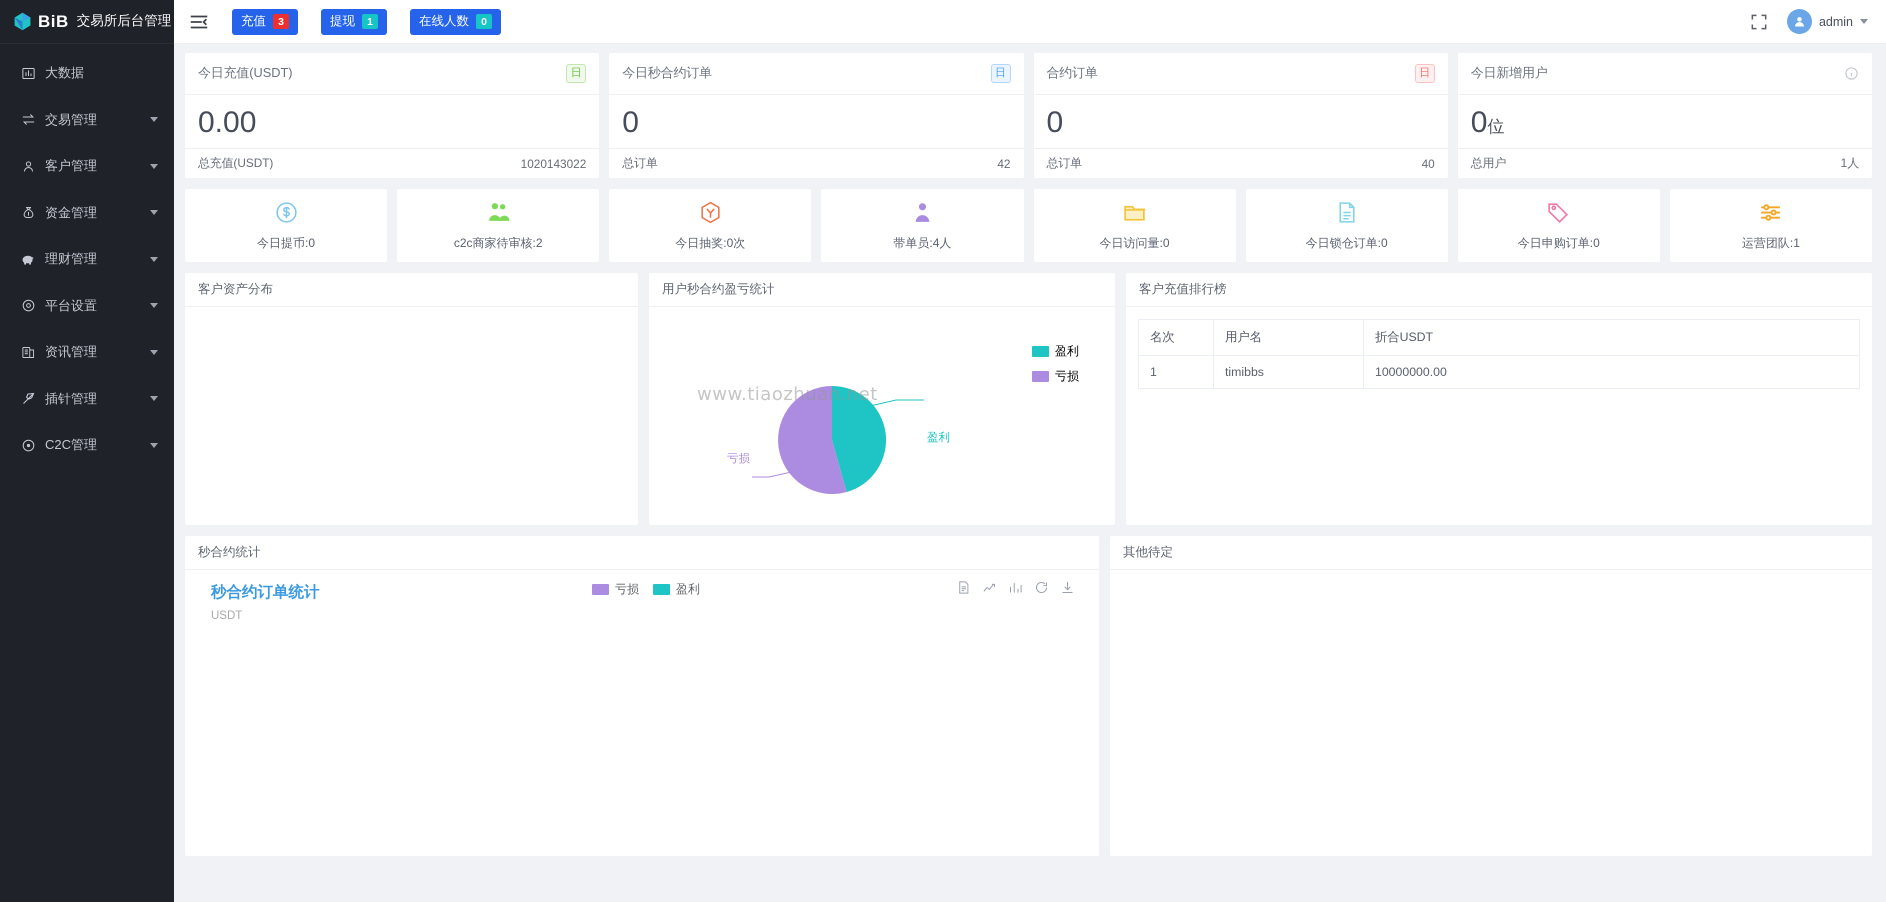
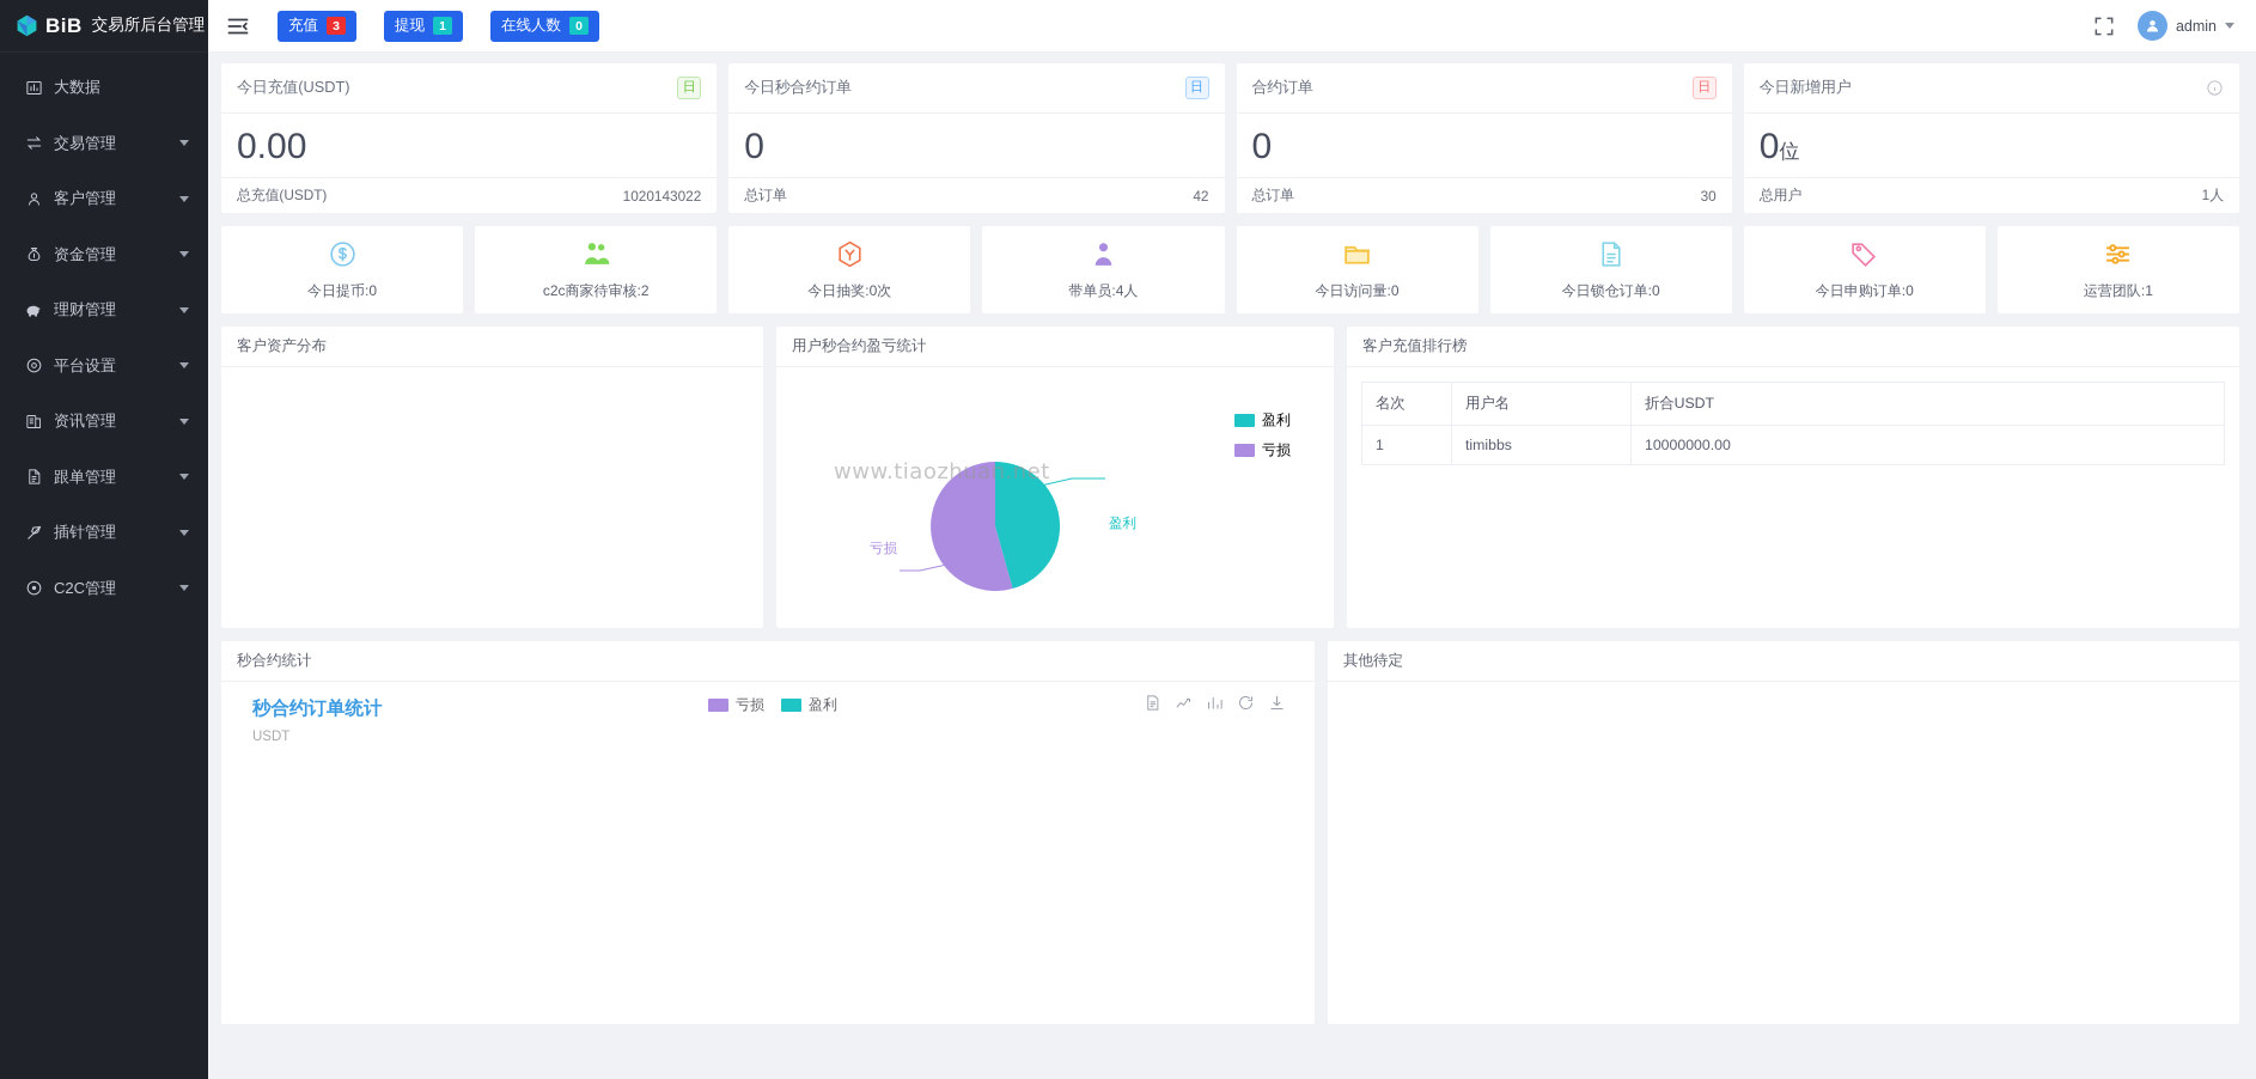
  BiB
  交易所后台管理
  大数据
  交易管理
  客户管理
  资金管理
  理财管理
  平台设置
  资讯管理
+ 跟单管理
  插针管理
  C2C管理
  充值
  3
  提现
  1
  在线人数
  0
  admin
  今日充值(USDT)
  日
  0.00
  总充值(USDT)
  1020143022
  今日秒合约订单
  日
  0
  总订单
  42
  合约订单
  日
  0
  总订单
- 40
+ 30
  今日新增用户
  0位
  总用户
  1人
  今日提币:0
  c2c商家待审核:2
  今日抽奖:0次
  带单员:4人
  今日访问量:0
  今日锁仓订单:0
  今日申购订单:0
  运营团队:1
  客户资产分布
  用户秒合约盈亏统计
  盈利
  亏损
  盈利
  亏损
  www.tiaozhuan.net
  客户充值排行榜
  名次	用户名	折合USDT
  1	timibbs	10000000.00
  秒合约统计
  秒合约订单统计
  USDT
  亏损
  盈利
  其他待定
